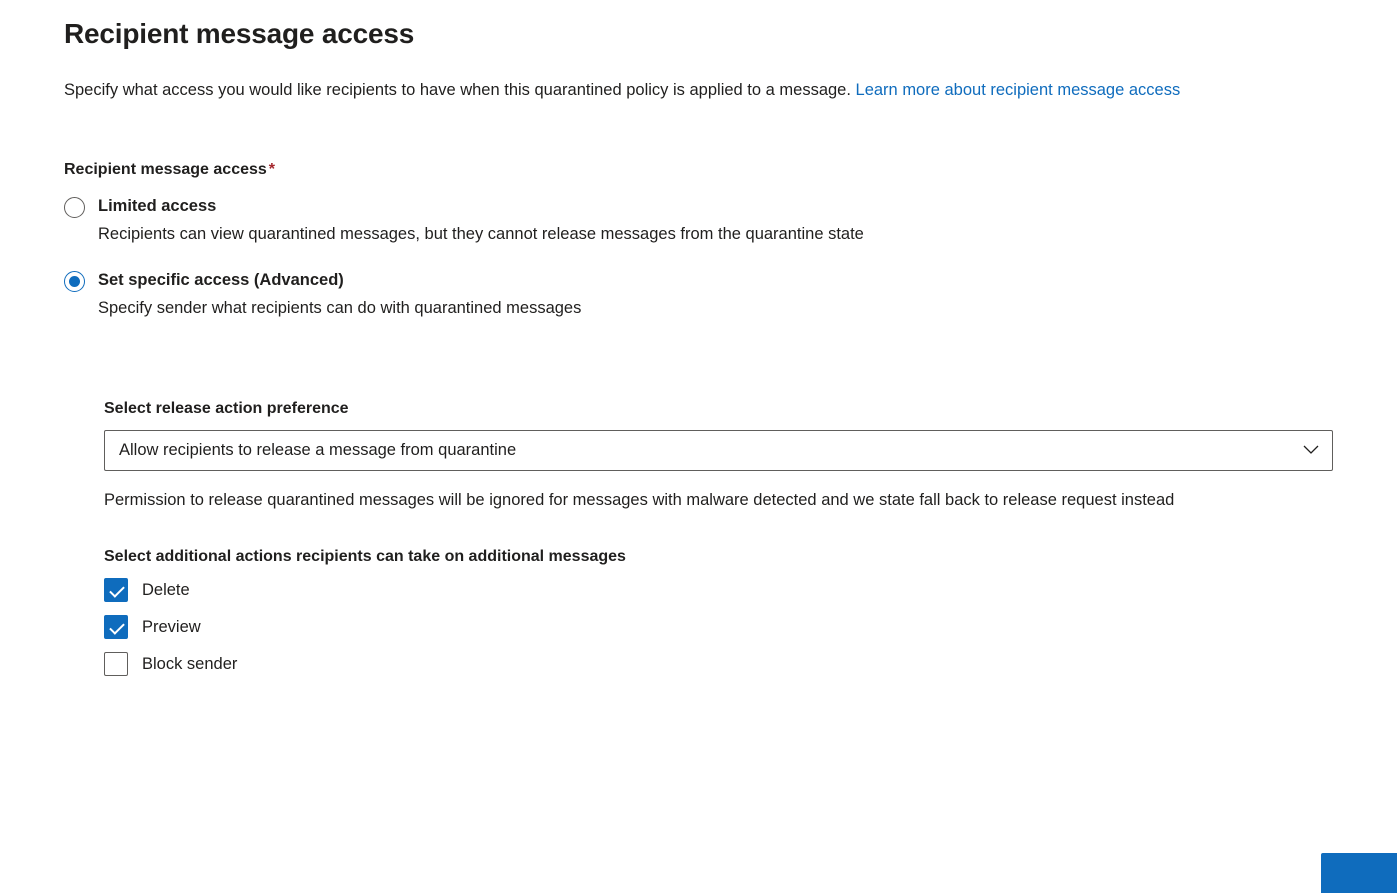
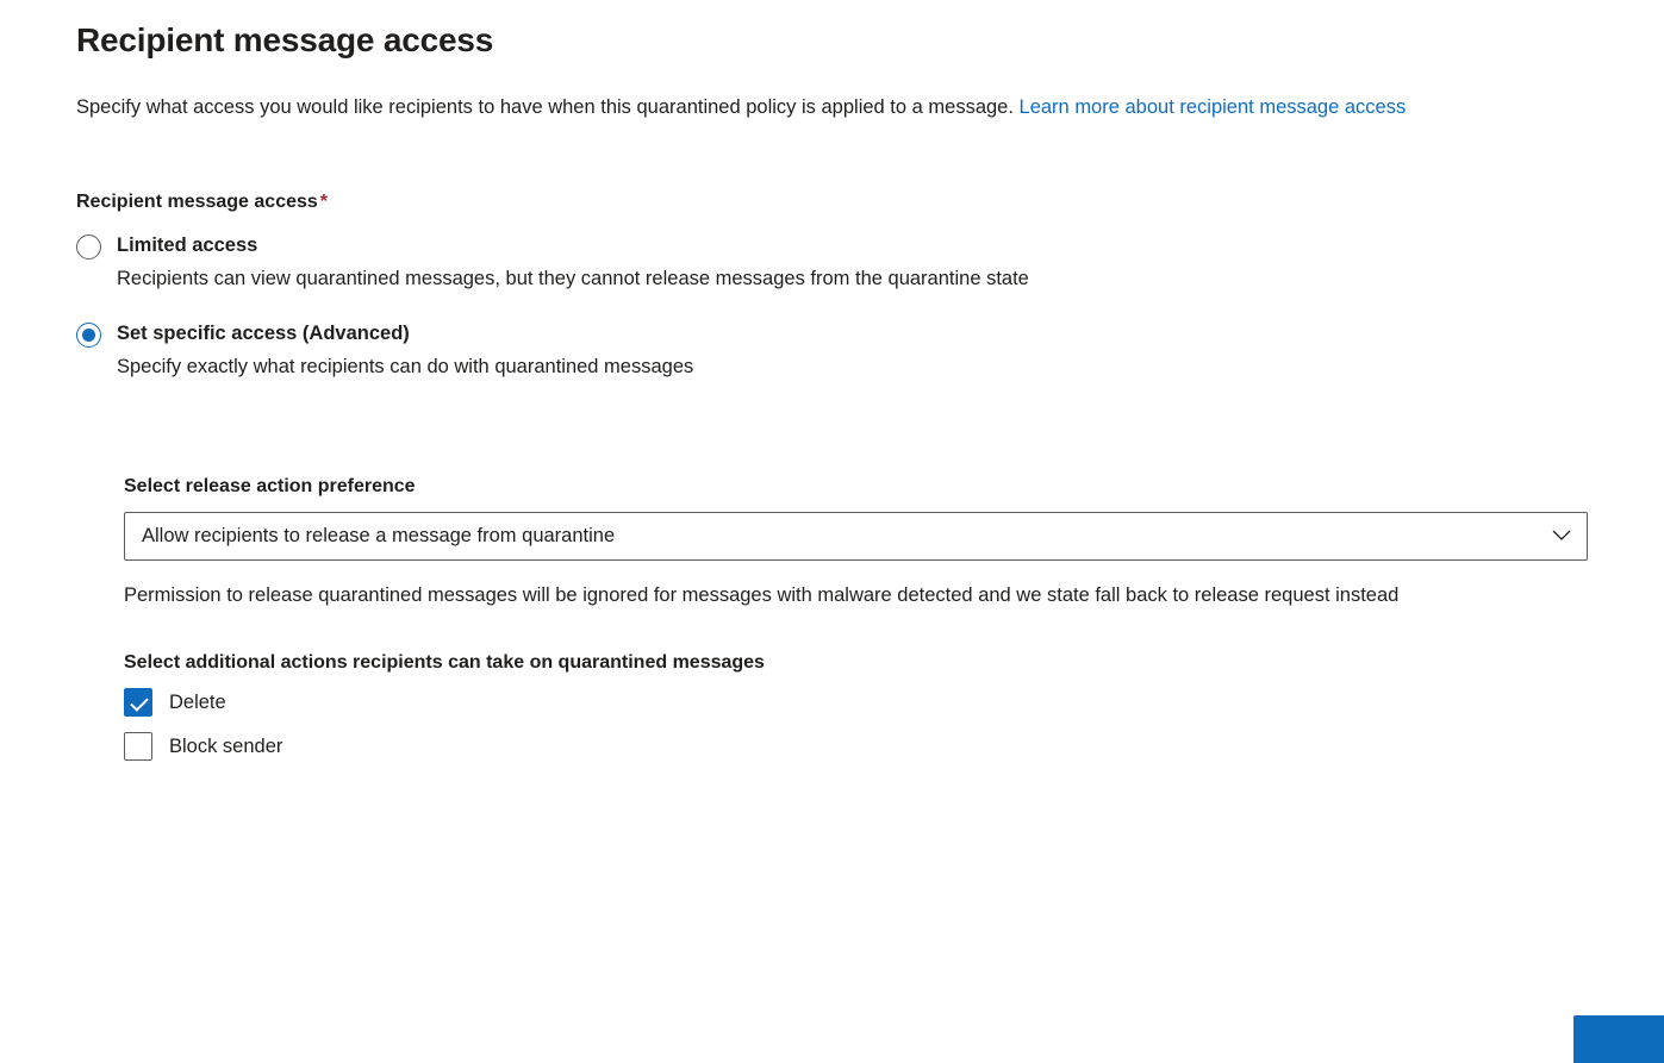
  Recipient message access
  Specify what access you would like recipients to have when this quarantined policy is applied to a message. Learn more about recipient message access
  Recipient message access*
  Limited access
  Recipients can view quarantined messages, but they cannot release messages from the quarantine state
  Set specific access (Advanced)
- Specify sender what recipients can do with quarantined messages
+ Specify exactly what recipients can do with quarantined messages
  Select release action preference
  Allow recipients to release a message from quarantine
  Permission to release quarantined messages will be ignored for messages with malware detected and we state fall back to release request instead
- Select additional actions recipients can take on additional messages
+ Select additional actions recipients can take on quarantined messages
  Delete
- Preview
  Block sender
